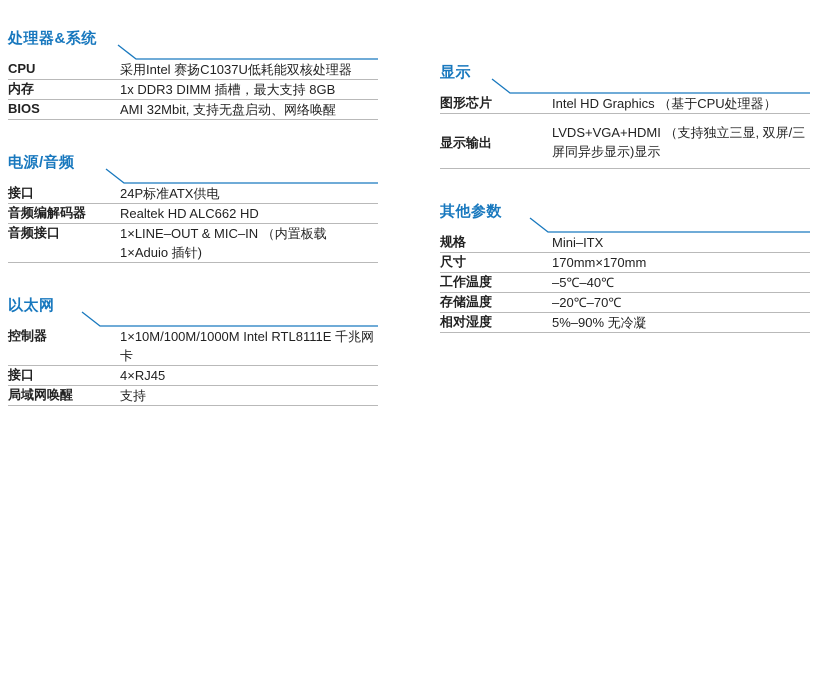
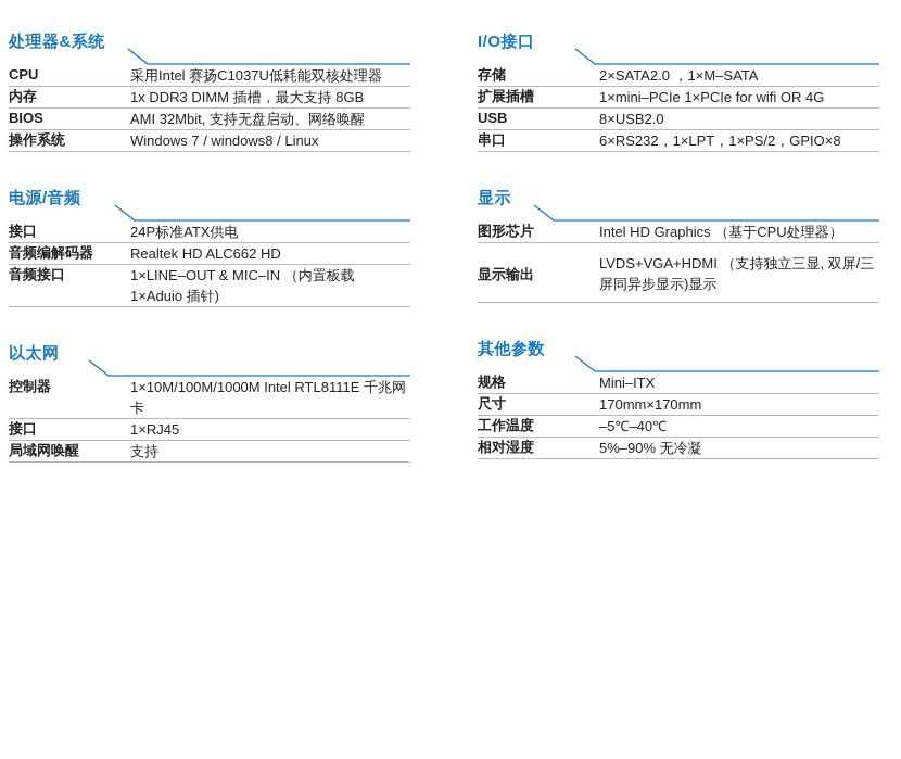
  处理器&系统
  CPU	采用Intel 赛扬C1037U低耗能双核处理器
  内存	1x DDR3 DIMM 插槽，最大支持 8GB
  BIOS	AMI 32Mbit, 支持无盘启动、网络唤醒
+ 操作系统	Windows 7 / windows8 / Linux
  电源/音频
  接口	24P标准ATX供电
  音频编解码器	Realtek HD ALC662 HD
  音频接口	1×LINE–OUT & MIC–IN （内置板载 1×Aduio 插针)
  以太网
  控制器	1×10M/100M/1000M Intel RTL8111E 千兆网卡
- 接口	4×RJ45
+ 接口	1×RJ45
  局域网唤醒	支持
+ I/O接口
+ 存储	2×SATA2.0 ，1×M–SATA
+ 扩展插槽	1×mini–PCIe 1×PCIe for wifi OR 4G
+ USB	8×USB2.0
+ 串口	6×RS232，1×LPT，1×PS/2，GPIO×8
  显示
  图形芯片	Intel HD Graphics （基于CPU处理器）
  显示输出	LVDS+VGA+HDMI （支持独立三显, 双屏/三屏同异步显示)显示
  其他参数
  规格	Mini–ITX
  尺寸	170mm×170mm
  工作温度	–5℃–40℃
- 存储温度	–20℃–70℃
  相对湿度	5%–90% 无冷凝
